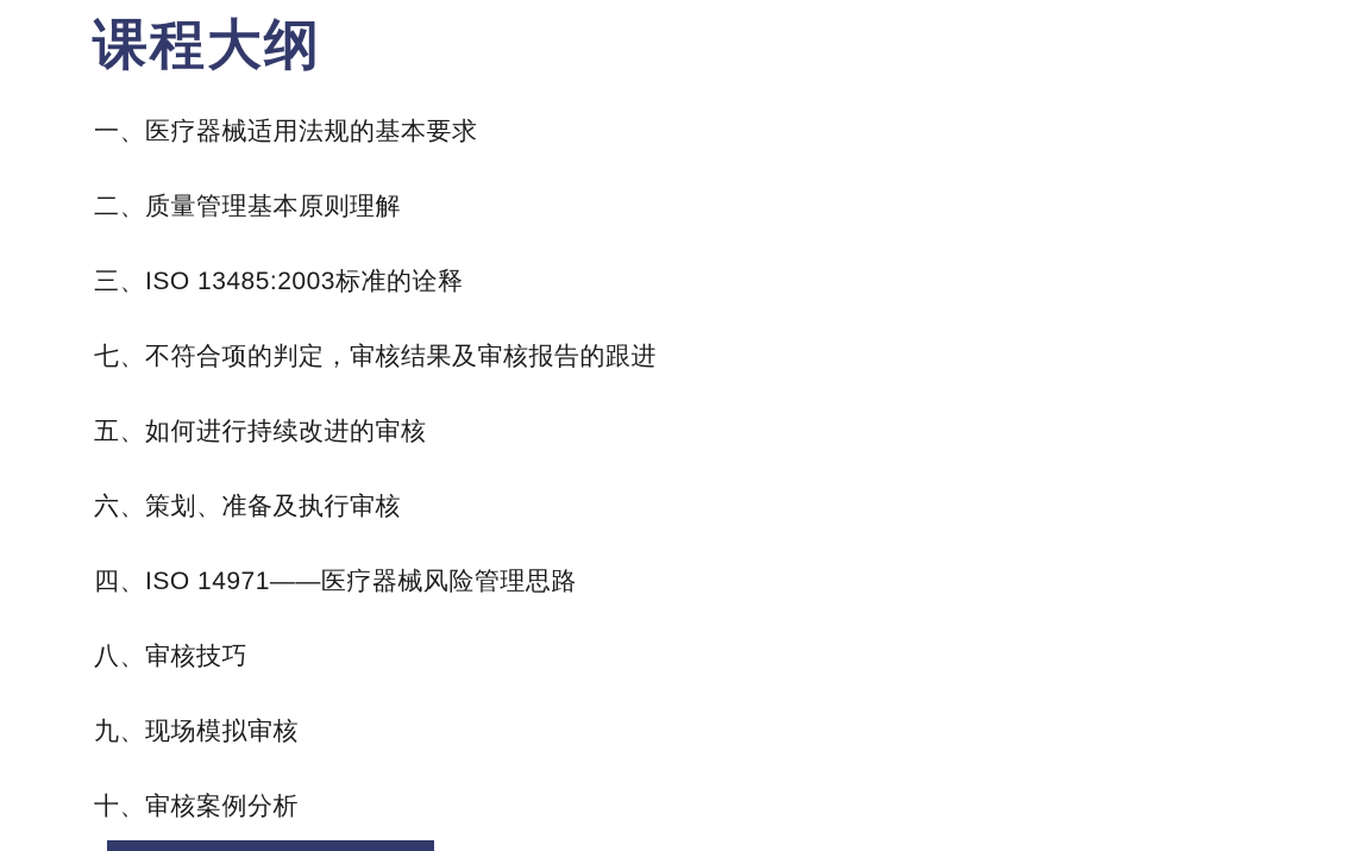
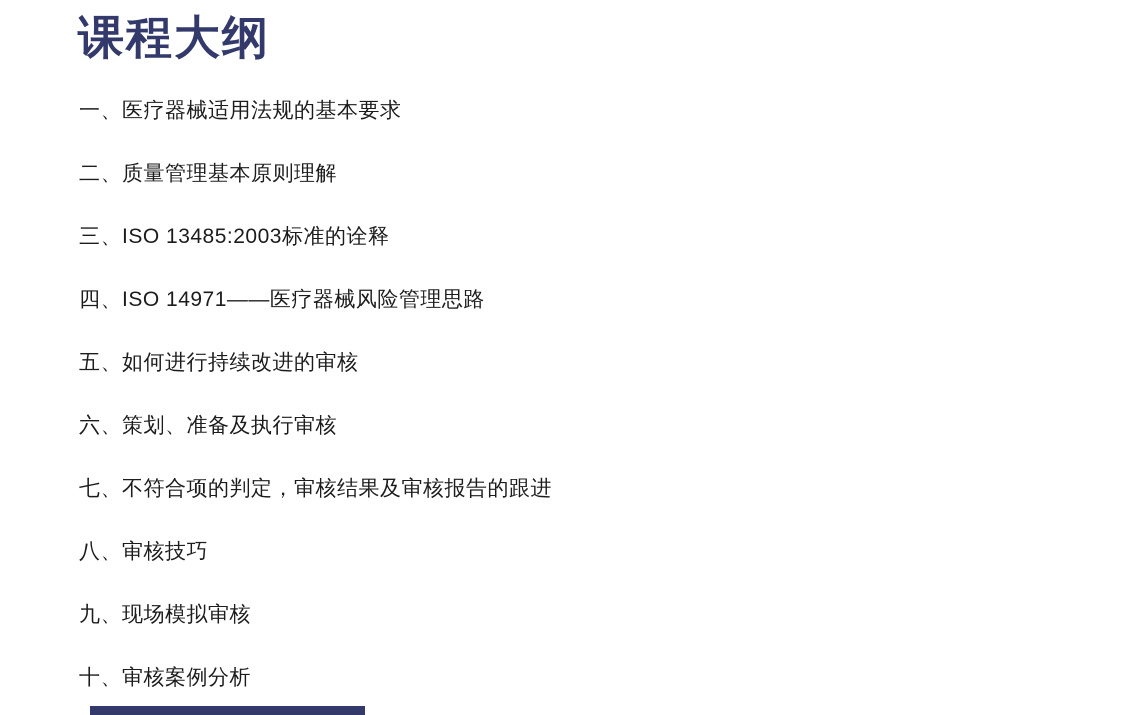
  课程大纲
  一、医疗器械适用法规的基本要求
  二、质量管理基本原则理解
  三、ISO 13485:2003标准的诠释
- 七、不符合项的判定，审核结果及审核报告的跟进
+ 四、ISO 14971——医疗器械风险管理思路
  五、如何进行持续改进的审核
  六、策划、准备及执行审核
- 四、ISO 14971——医疗器械风险管理思路
+ 七、不符合项的判定，审核结果及审核报告的跟进
  八、审核技巧
  九、现场模拟审核
  十、审核案例分析
